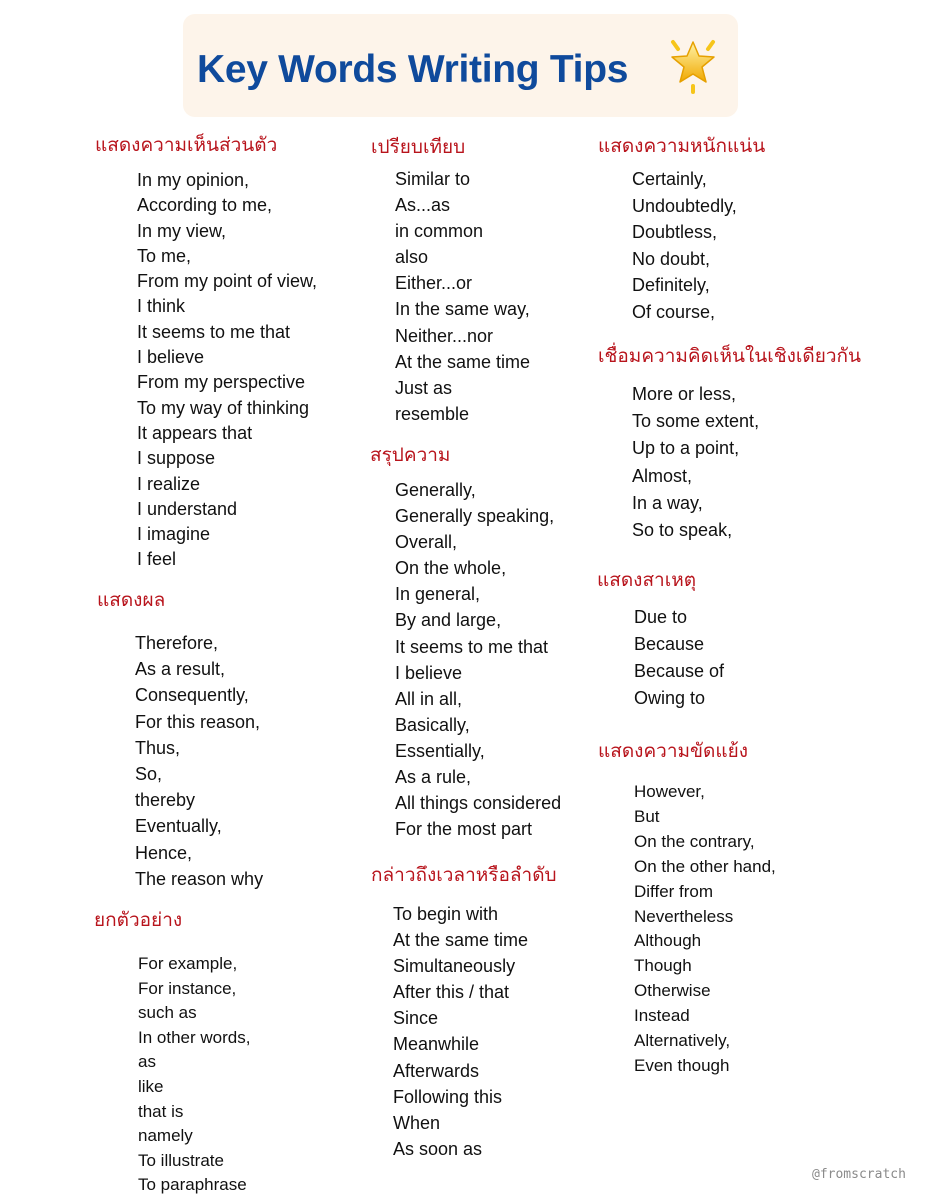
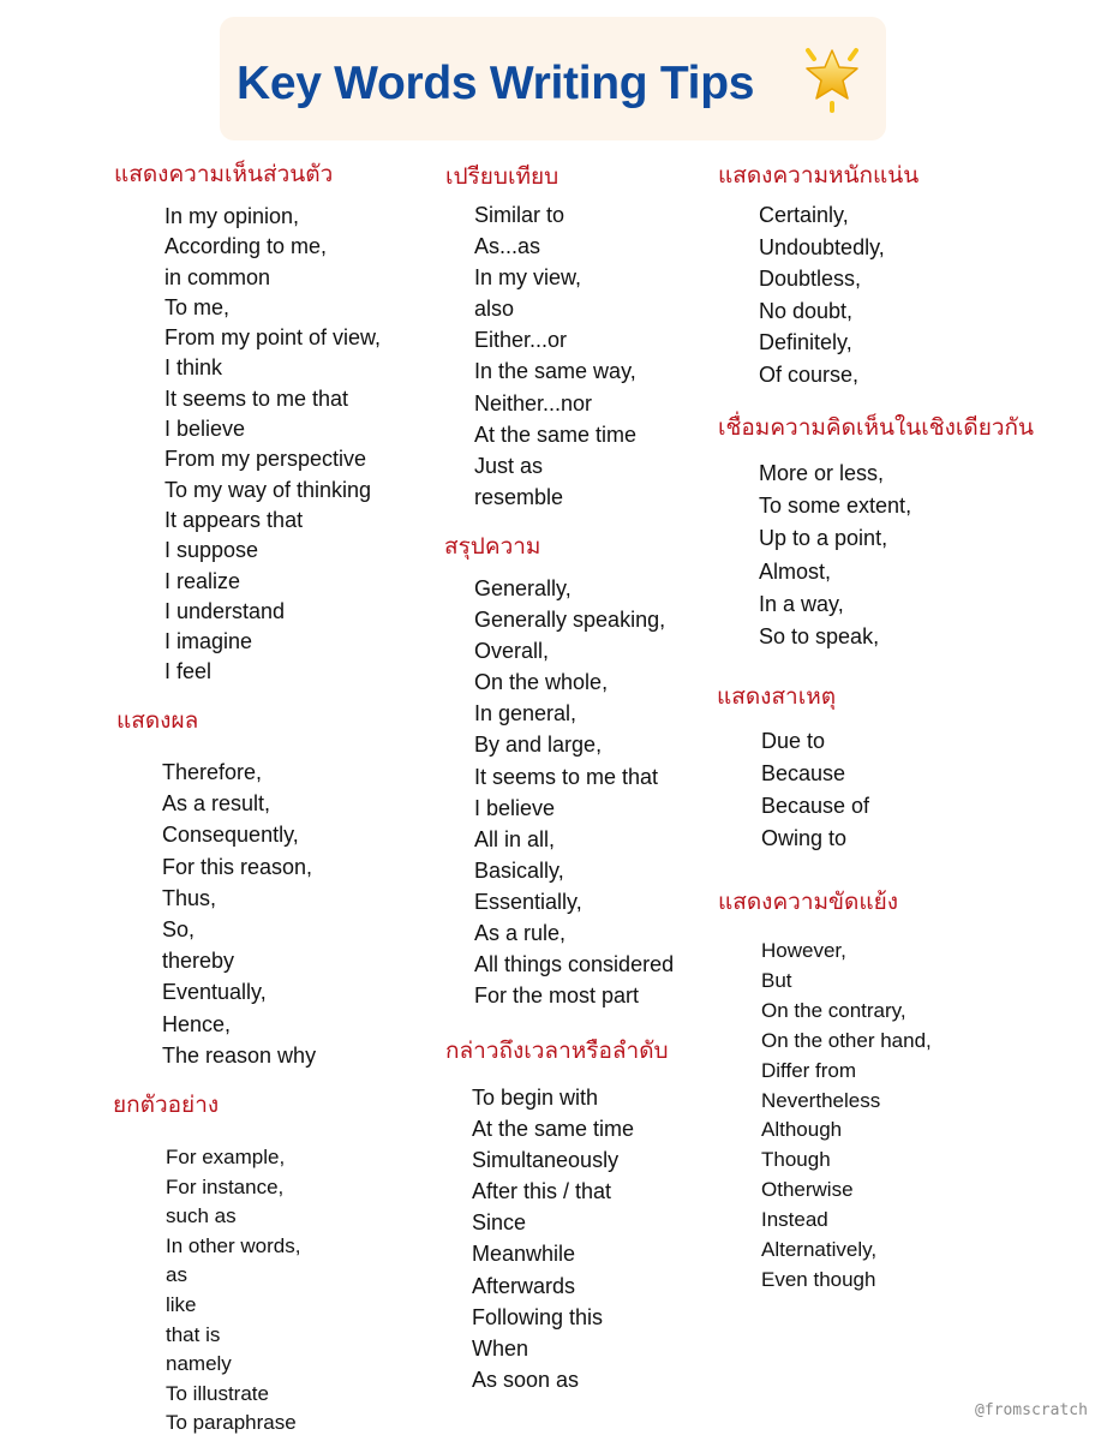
  Key Words Writing Tips
  แสดงความเห็นส่วนตัว
  In my opinion,
  According to me,
- In my view,
+ in common
  To me,
  From my point of view,
  I think
  It seems to me that
  I believe
  From my perspective
  To my way of thinking
  It appears that
  I suppose
  I realize
  I understand
  I imagine
  I feel
  แสดงผล
  Therefore,
  As a result,
  Consequently,
  For this reason,
  Thus,
  So,
  thereby
  Eventually,
  Hence,
  The reason why
  ยกตัวอย่าง
  For example,
  For instance,
  such as
  In other words,
  as
  like
  that is
  namely
  To illustrate
  To paraphrase
  เปรียบเทียบ
  Similar to
  As...as
- in common
+ In my view,
  also
  Either...or
  In the same way,
  Neither...nor
  At the same time
  Just as
  resemble
  สรุปความ
  Generally,
  Generally speaking,
  Overall,
  On the whole,
  In general,
  By and large,
  It seems to me that
  I believe
  All in all,
  Basically,
  Essentially,
  As a rule,
  All things considered
  For the most part
  กล่าวถึงเวลาหรือลำดับ
  To begin with
  At the same time
  Simultaneously
  After this / that
  Since
  Meanwhile
  Afterwards
  Following this
  When
  As soon as
  แสดงความหนักแน่น
  Certainly,
  Undoubtedly,
  Doubtless,
  No doubt,
  Definitely,
  Of course,
  เชื่อมความคิดเห็นในเชิงเดียวกัน
  More or less,
  To some extent,
  Up to a point,
  Almost,
  In a way,
  So to speak,
  แสดงสาเหตุ
  Due to
  Because
  Because of
  Owing to
  แสดงความขัดแย้ง
  However,
  But
  On the contrary,
  On the other hand,
  Differ from
  Nevertheless
  Although
  Though
  Otherwise
  Instead
  Alternatively,
  Even though
  @fromscratch
